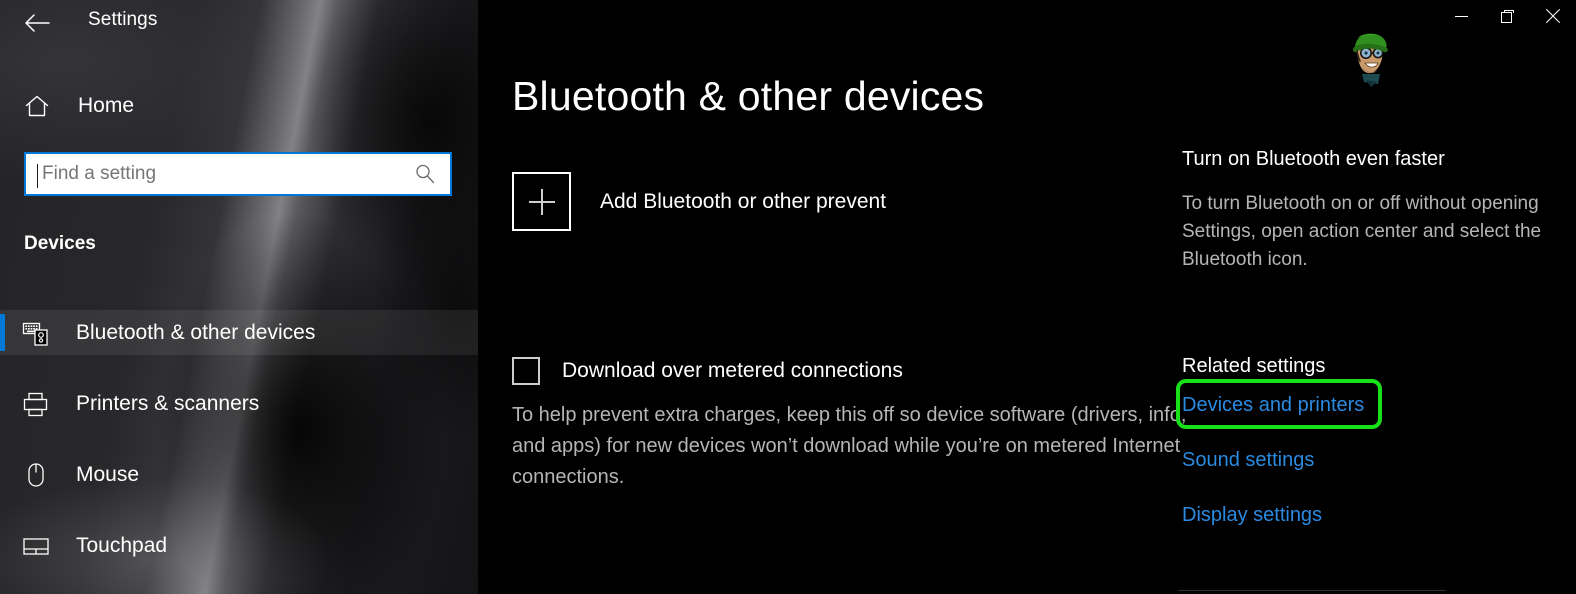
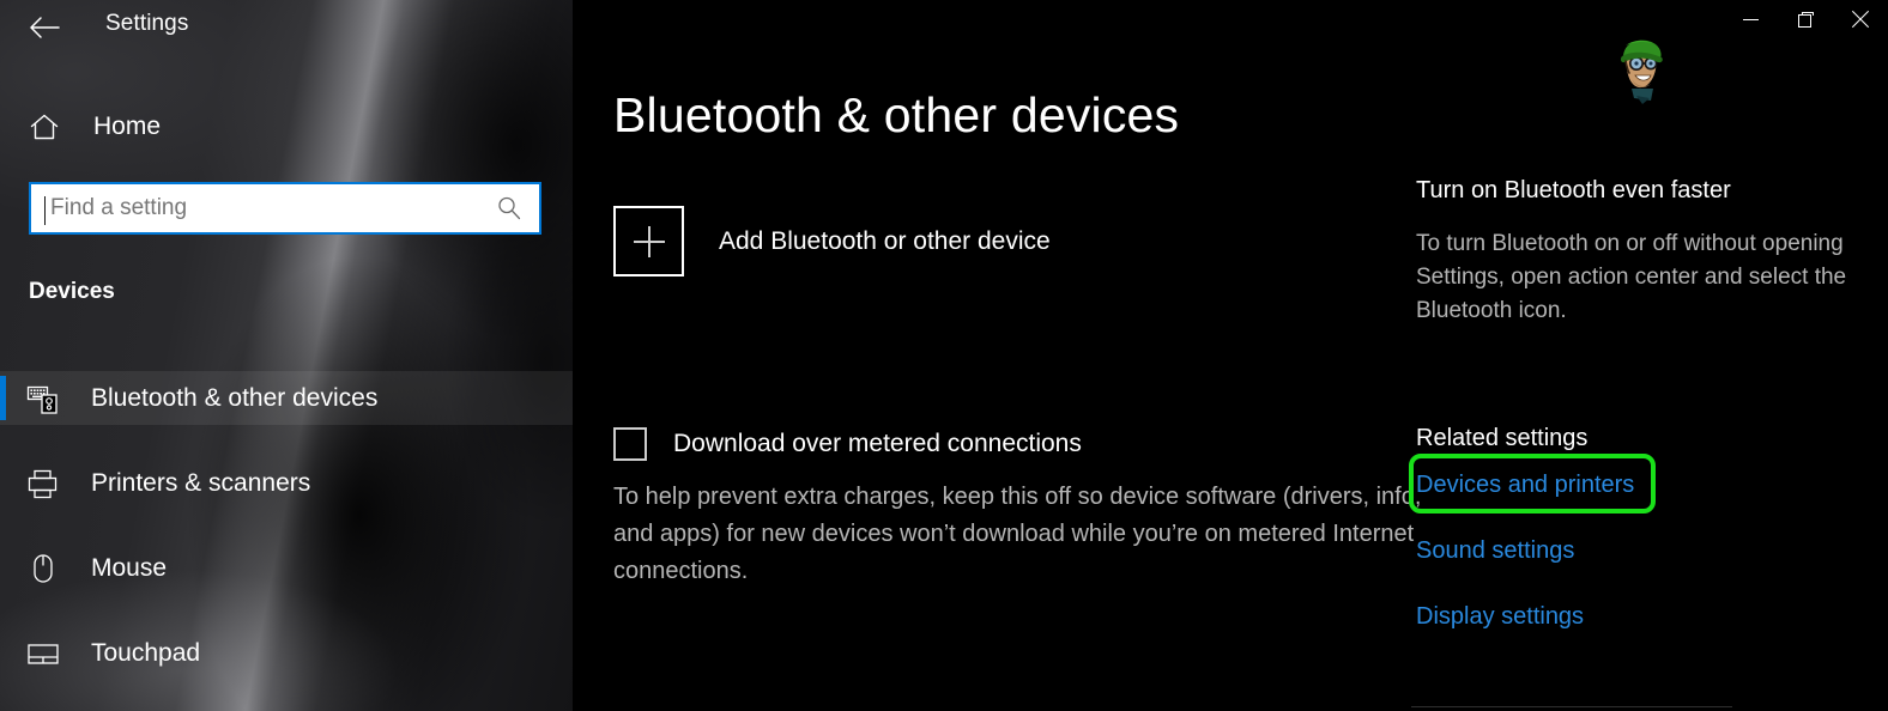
  Settings
  Home
  Find a setting
  Devices
  Bluetooth & other devices
  Printers & scanners
  Mouse
  Touchpad
  Bluetooth & other devices
- Add Bluetooth or other prevent
+ Add Bluetooth or other device
  Download over metered connections
  To help prevent extra charges, keep this off so device software (drivers, info, and apps) for new devices won’t download while you’re on metered Internet connections.
  Turn on Bluetooth even faster
  To turn Bluetooth on or off without opening Settings, open action center and select the Bluetooth icon.
  Related settings
  Devices and printers
  Sound settings
  Display settings
